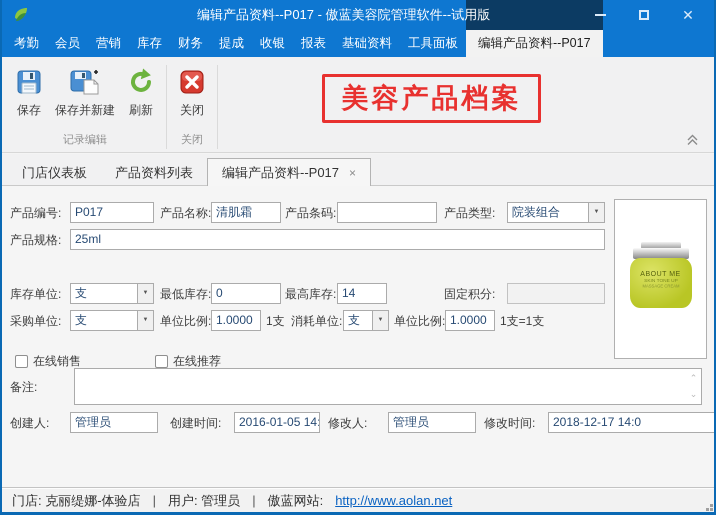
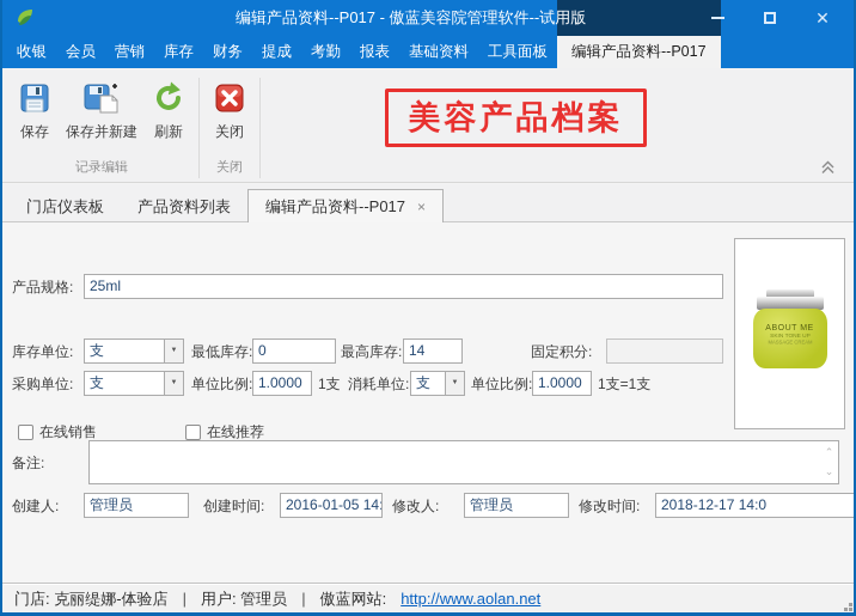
  编辑产品资料--P017 - 傲蓝美容院管理软件--试用版
  ✕
- 考勤
+ 收银
  会员
  营销
  库存
  财务
  提成
- 收银
+ 考勤
  报表
  基础资料
  工具面板
  编辑产品资料--P017
  保存
  保存并新建
  刷新
  记录编辑
  关闭
  关闭
  美容产品档案
  门店仪表板
  产品资料列表
  编辑产品资料--P017
  ×
- 产品编号:
- P017
- 产品名称:
- 清肌霜
- 产品条码:
- 产品类型:
- 院装组合
  产品规格:
  25ml
  库存单位:
  支
  最低库存:
  0
  最高库存:
  14
  固定积分:
  采购单位:
  支
  单位比例:
  1.0000
  1支
  消耗单位:
  支
  单位比例:
  1.0000
  1支=1支
  在线销售
  在线推荐
  备注:
  ⌃
  ⌄
  创建人:
  管理员
  创建时间:
  2016-01-05 14:
  修改人:
  管理员
  修改时间:
  2018-12-17 14:0
  门店: 克丽缇娜-体验店
  |
  用户: 管理员
  |
  傲蓝网站:
  http://www.aolan.net
